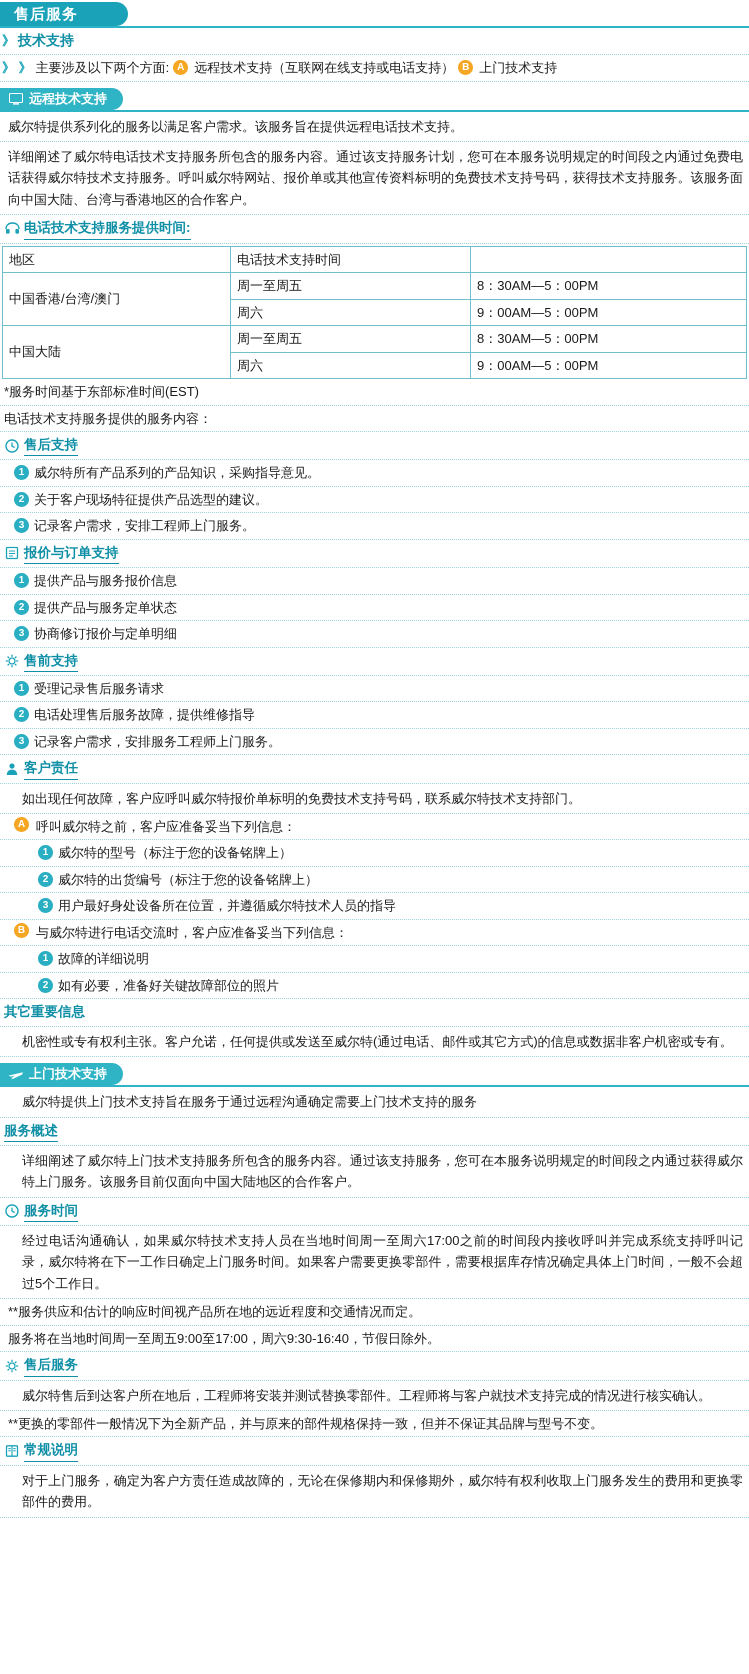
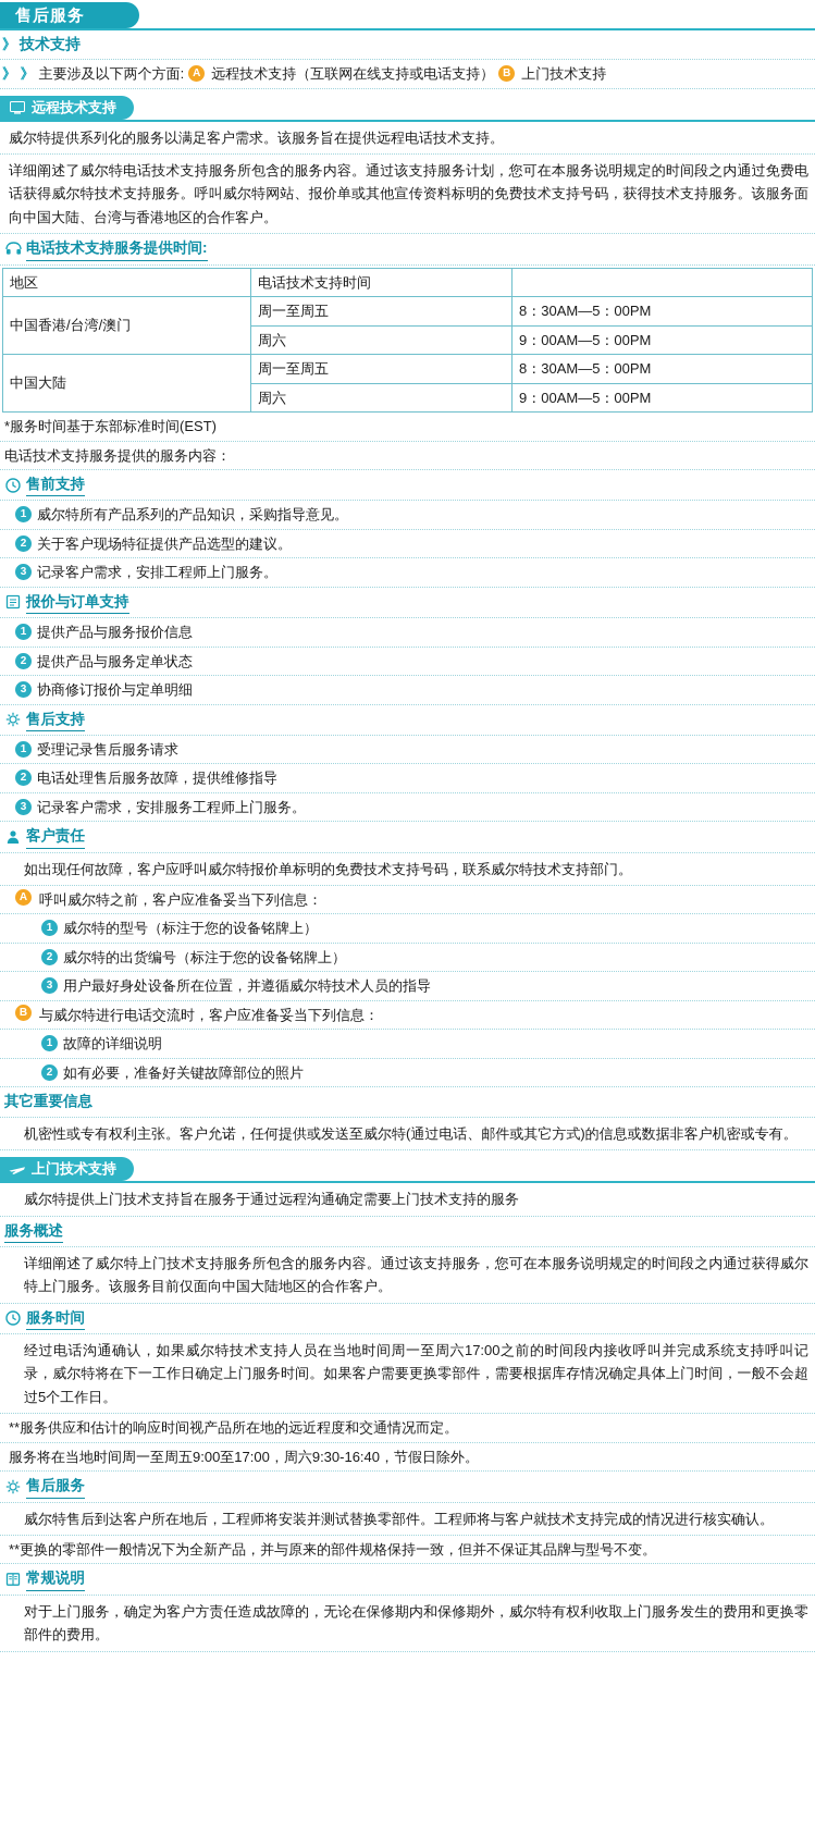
  售后服务
  》
  技术支持
  》 》
  主要涉及以下两个方面:
  A
  远程技术支持（互联网在线支持或电话支持）
  B
  上门技术支持
  远程技术支持
  威尔特提供系列化的服务以满足客户需求。该服务旨在提供远程电话技术支持。
  详细阐述了威尔特电话技术支持服务所包含的服务内容。通过该支持服务计划，您可在本服务说明规定的时间段之内通过免费电话获得威尔特技术支持服务。呼叫威尔特网站、报价单或其他宣传资料标明的免费技术支持号码，获得技术支持服务。该服务面向中国大陆、台湾与香港地区的合作客户。
  电话技术支持服务提供时间:
  地区	电话技术支持时间
  中国香港/台湾/澳门	周一至周五	8：30AM—5：00PM
  周六	9：00AM—5：00PM
  中国大陆	周一至周五	8：30AM—5：00PM
  周六	9：00AM—5：00PM
  *服务时间基于东部标准时间(EST)
  电话技术支持服务提供的服务内容：
- 售后支持
+ 售前支持
  1
  威尔特所有产品系列的产品知识，采购指导意见。
  2
  关于客户现场特征提供产品选型的建议。
  3
  记录客户需求，安排工程师上门服务。
  报价与订单支持
  1
  提供产品与服务报价信息
  2
  提供产品与服务定单状态
  3
  协商修订报价与定单明细
- 售前支持
+ 售后支持
  1
  受理记录售后服务请求
  2
  电话处理售后服务故障，提供维修指导
  3
  记录客户需求，安排服务工程师上门服务。
  客户责任
  如出现任何故障，客户应呼叫威尔特报价单标明的免费技术支持号码，联系威尔特技术支持部门。
  A
  呼叫威尔特之前，客户应准备妥当下列信息：
  1
  威尔特的型号（标注于您的设备铭牌上）
  2
  威尔特的出货编号（标注于您的设备铭牌上）
  3
  用户最好身处设备所在位置，并遵循威尔特技术人员的指导
  B
  与威尔特进行电话交流时，客户应准备妥当下列信息：
  1
  故障的详细说明
  2
  如有必要，准备好关键故障部位的照片
  其它重要信息
  机密性或专有权利主张。客户允诺，任何提供或发送至威尔特(通过电话、邮件或其它方式)的信息或数据非客户机密或专有。
  上门技术支持
  威尔特提供上门技术支持旨在服务于通过远程沟通确定需要上门技术支持的服务
  服务概述
  详细阐述了威尔特上门技术支持服务所包含的服务内容。通过该支持服务，您可在本服务说明规定的时间段之内通过获得威尔特上门服务。该服务目前仅面向中国大陆地区的合作客户。
  服务时间
  经过电话沟通确认，如果威尔特技术支持人员在当地时间周一至周六17:00之前的时间段内接收呼叫并完成系统支持呼叫记录，威尔特将在下一工作日确定上门服务时间。如果客户需要更换零部件，需要根据库存情况确定具体上门时间，一般不会超过5个工作日。
  **服务供应和估计的响应时间视产品所在地的远近程度和交通情况而定。
  服务将在当地时间周一至周五9:00至17:00，周六9:30-16:40，节假日除外。
  售后服务
  威尔特售后到达客户所在地后，工程师将安装并测试替换零部件。工程师将与客户就技术支持完成的情况进行核实确认。
  **更换的零部件一般情况下为全新产品，并与原来的部件规格保持一致，但并不保证其品牌与型号不变。
  常规说明
  对于上门服务，确定为客户方责任造成故障的，无论在保修期内和保修期外，威尔特有权利收取上门服务发生的费用和更换零部件的费用。
